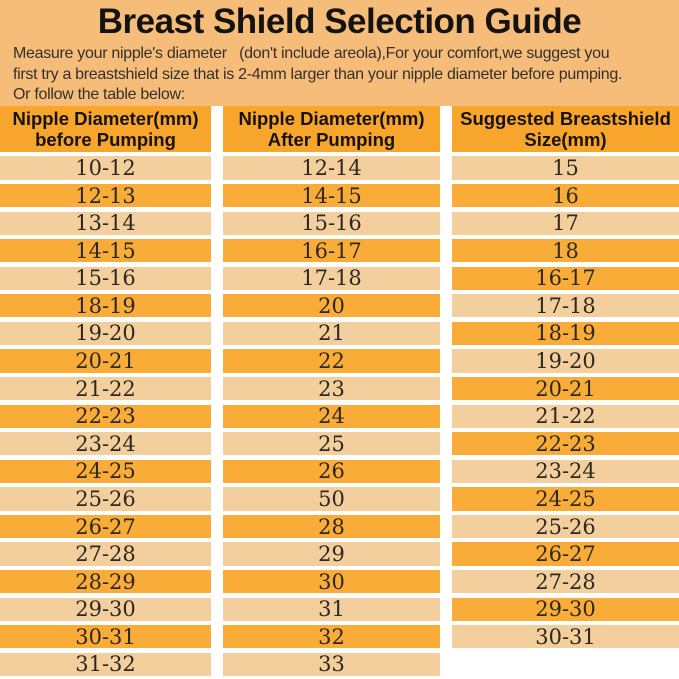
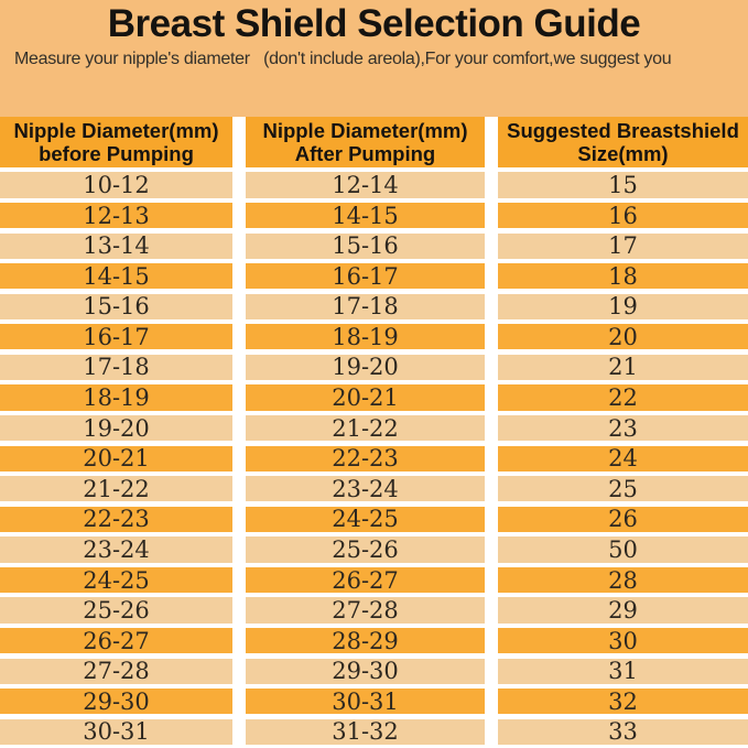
  Breast Shield Selection Guide
  Measure your nipple's diameter (don't include areola),For your comfort,we suggest you
- first try a breastshield size that is 2-4mm larger than your nipple diameter before pumping.
- Or follow the table below:
  Nipple Diameter(mm)
  before Pumping
  Nipple Diameter(mm)
  After Pumping
  Suggested Breastshield
  Size(mm)
  10-12
  12-14
  15
  12-13
  14-15
  16
  13-14
  15-16
  17
  14-15
  16-17
  18
  15-16
  17-18
+ 19
  16-17
  18-19
  20
  17-18
  19-20
  21
  18-19
  20-21
  22
  19-20
  21-22
  23
  20-21
  22-23
  24
  21-22
  23-24
  25
  22-23
  24-25
  26
  23-24
  25-26
  50
  24-25
  26-27
  28
  25-26
  27-28
  29
  26-27
  28-29
  30
  27-28
  29-30
  31
  29-30
  30-31
  32
  30-31
  31-32
  33
